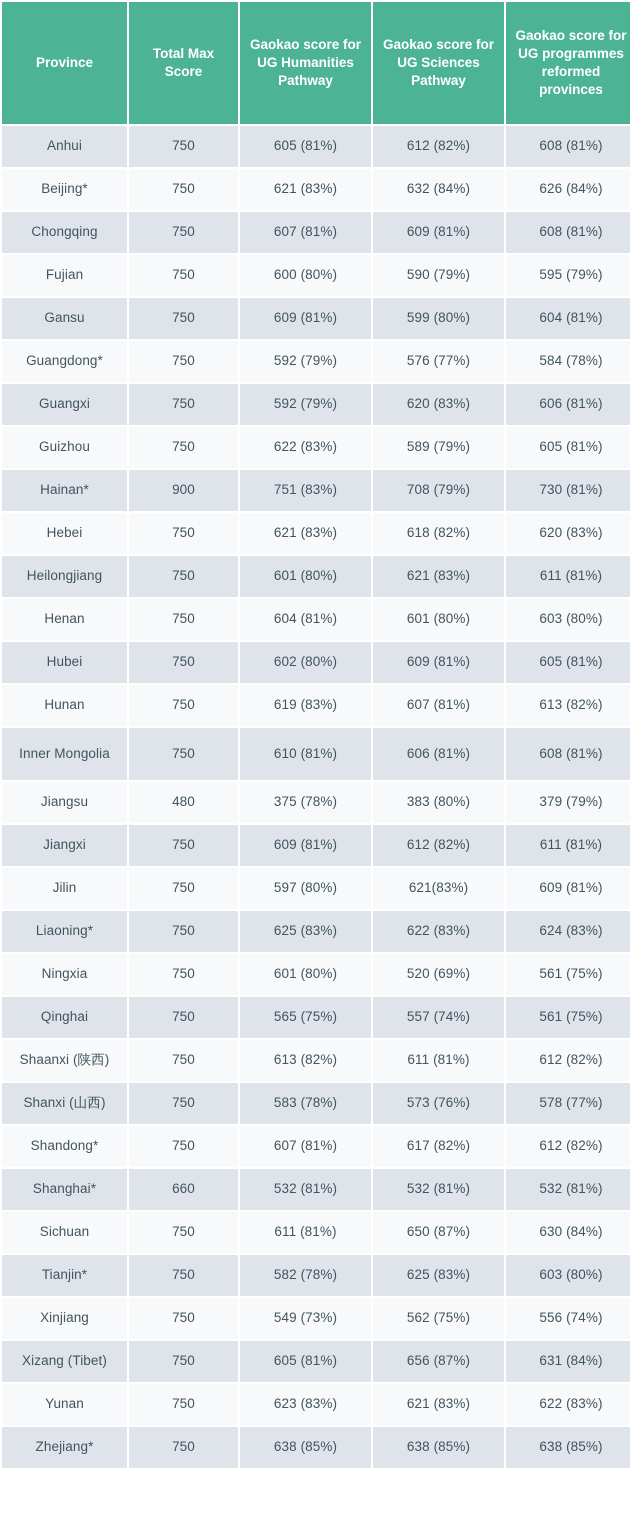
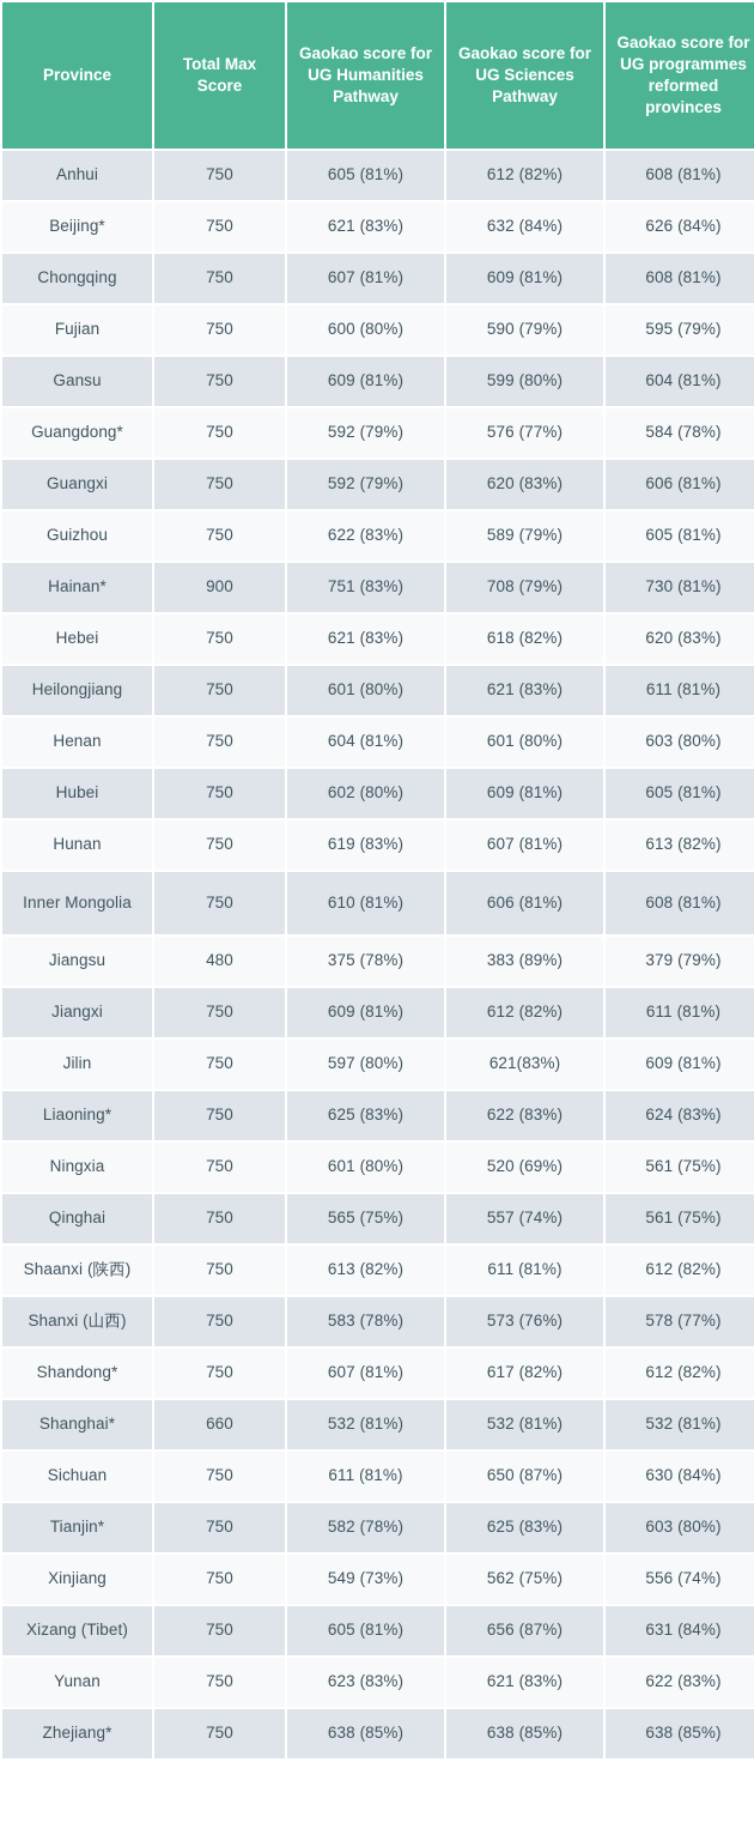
  Province	Total Max Score	Gaokao score for UG Humanities Pathway	Gaokao score for UG Sciences Pathway	Gaokao score for UG programmes reformed provinces
  Anhui	750	605 (81%)	612 (82%)	608 (81%)
  Beijing*	750	621 (83%)	632 (84%)	626 (84%)
  Chongqing	750	607 (81%)	609 (81%)	608 (81%)
  Fujian	750	600 (80%)	590 (79%)	595 (79%)
  Gansu	750	609 (81%)	599 (80%)	604 (81%)
  Guangdong*	750	592 (79%)	576 (77%)	584 (78%)
  Guangxi	750	592 (79%)	620 (83%)	606 (81%)
  Guizhou	750	622 (83%)	589 (79%)	605 (81%)
  Hainan*	900	751 (83%)	708 (79%)	730 (81%)
  Hebei	750	621 (83%)	618 (82%)	620 (83%)
  Heilongjiang	750	601 (80%)	621 (83%)	611 (81%)
  Henan	750	604 (81%)	601 (80%)	603 (80%)
  Hubei	750	602 (80%)	609 (81%)	605 (81%)
  Hunan	750	619 (83%)	607 (81%)	613 (82%)
  Inner Mongolia	750	610 (81%)	606 (81%)	608 (81%)
- Jiangsu	480	375 (78%)	383 (80%)	379 (79%)
+ Jiangsu	480	375 (78%)	383 (89%)	379 (79%)
  Jiangxi	750	609 (81%)	612 (82%)	611 (81%)
  Jilin	750	597 (80%)	621(83%)	609 (81%)
  Liaoning*	750	625 (83%)	622 (83%)	624 (83%)
  Ningxia	750	601 (80%)	520 (69%)	561 (75%)
  Qinghai	750	565 (75%)	557 (74%)	561 (75%)
  Shaanxi (陕西)	750	613 (82%)	611 (81%)	612 (82%)
  Shanxi (山西)	750	583 (78%)	573 (76%)	578 (77%)
  Shandong*	750	607 (81%)	617 (82%)	612 (82%)
  Shanghai*	660	532 (81%)	532 (81%)	532 (81%)
  Sichuan	750	611 (81%)	650 (87%)	630 (84%)
  Tianjin*	750	582 (78%)	625 (83%)	603 (80%)
  Xinjiang	750	549 (73%)	562 (75%)	556 (74%)
  Xizang (Tibet)	750	605 (81%)	656 (87%)	631 (84%)
  Yunan	750	623 (83%)	621 (83%)	622 (83%)
  Zhejiang*	750	638 (85%)	638 (85%)	638 (85%)
